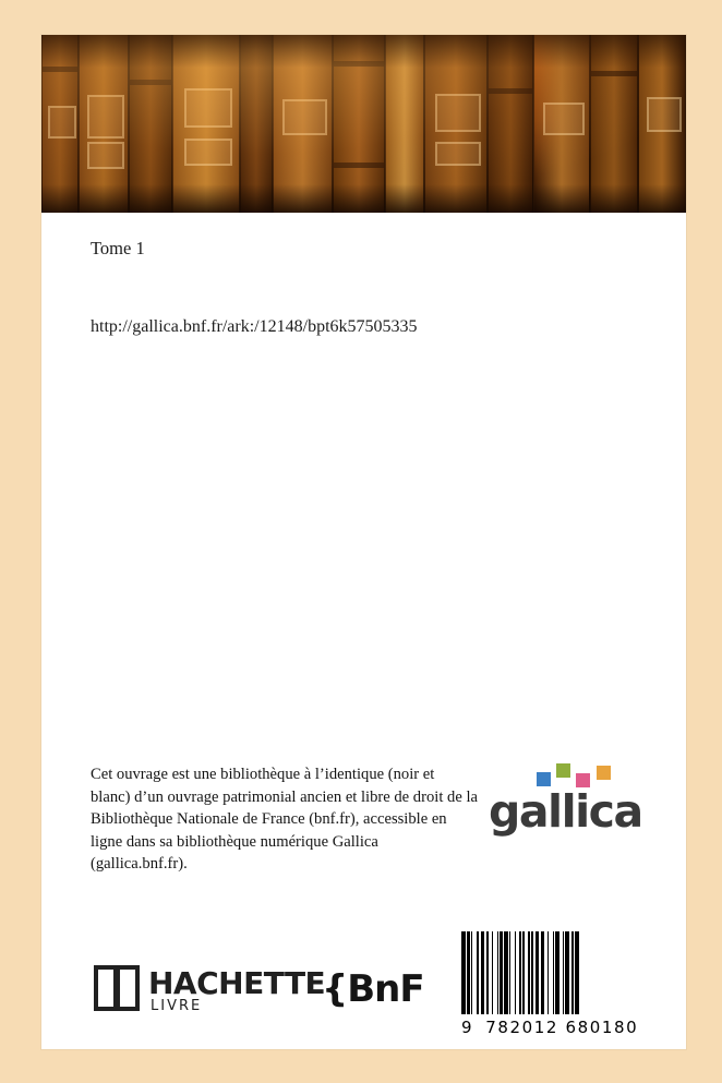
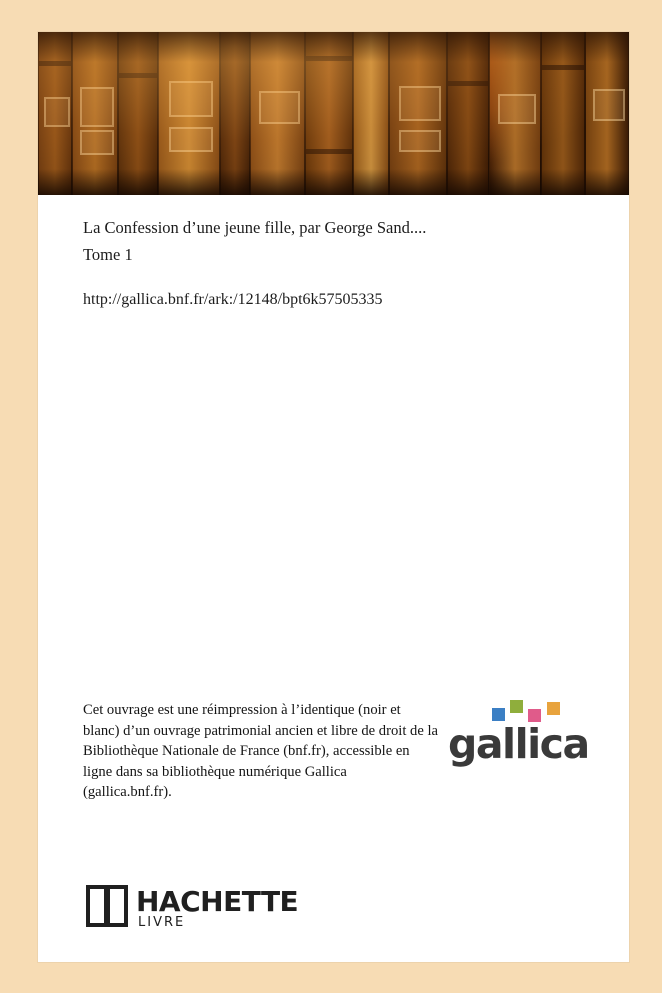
+ La Confession d’une jeune fille, par George Sand....
  Tome 1
  http://gallica.bnf.fr/ark:/12148/bpt6k57505335
- Cet ouvrage est une bibliothèque à l’identique (noir et blanc) d’un ouvrage patrimonial ancien et libre de droit de la Bibliothèque Nationale de France (bnf.fr), accessible en ligne dans sa bibliothèque numérique Gallica (gallica.bnf.fr).
+ Cet ouvrage est une réimpression à l’identique (noir et blanc) d’un ouvrage patrimonial ancien et libre de droit de la Bibliothèque Nationale de France (bnf.fr), accessible en ligne dans sa bibliothèque numérique Gallica (gallica.bnf.fr).
  gallica
  HACHETTE
  LIVRE
- {BnF
- 9
- 782012 680180
